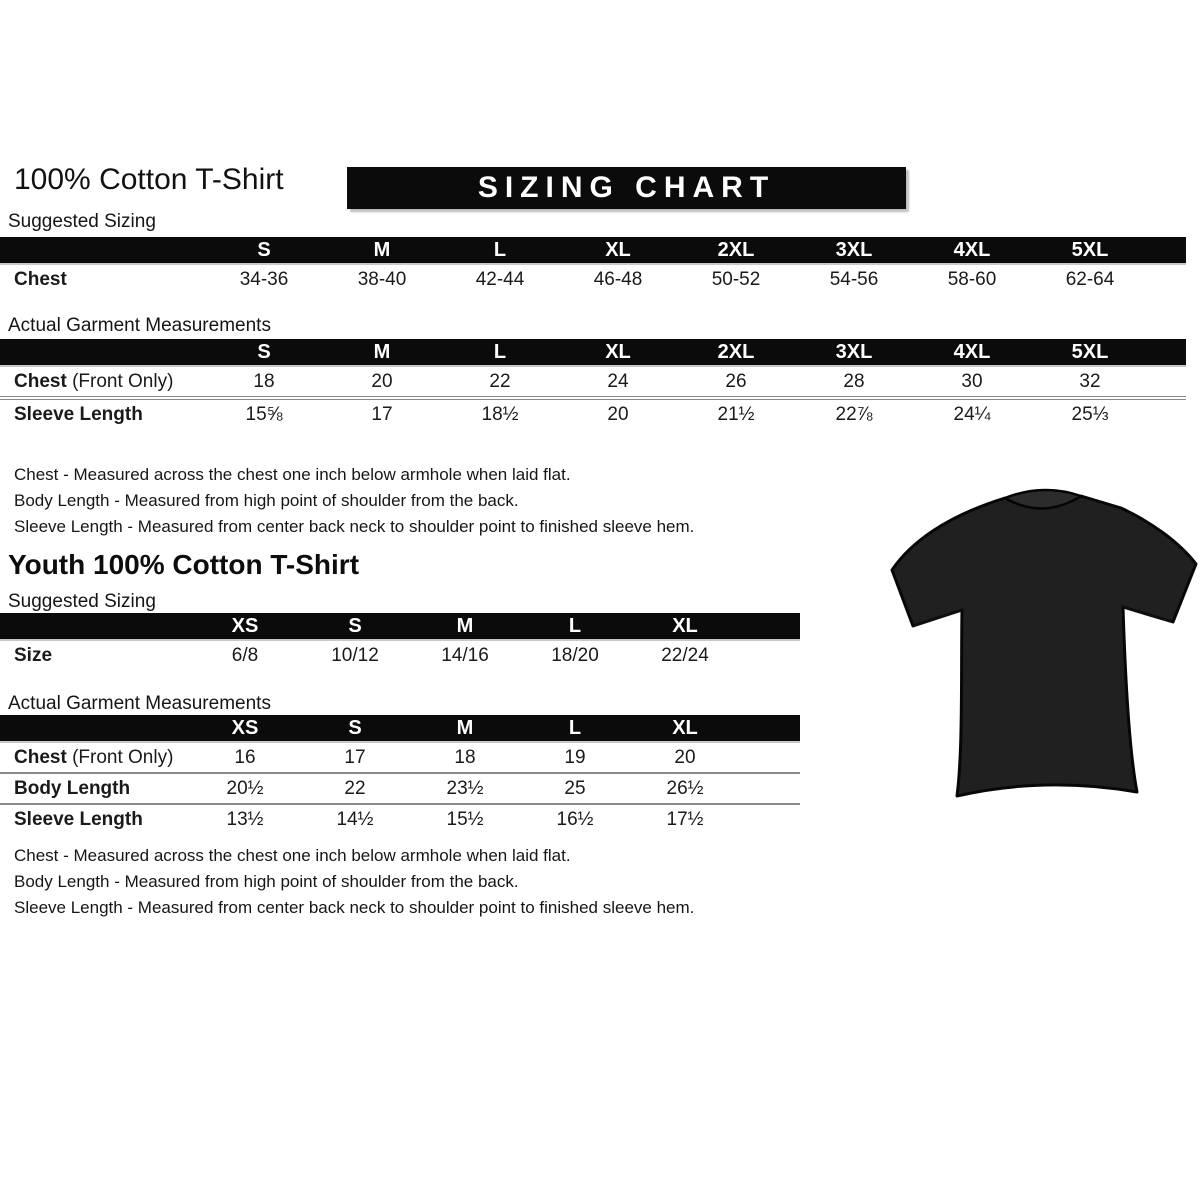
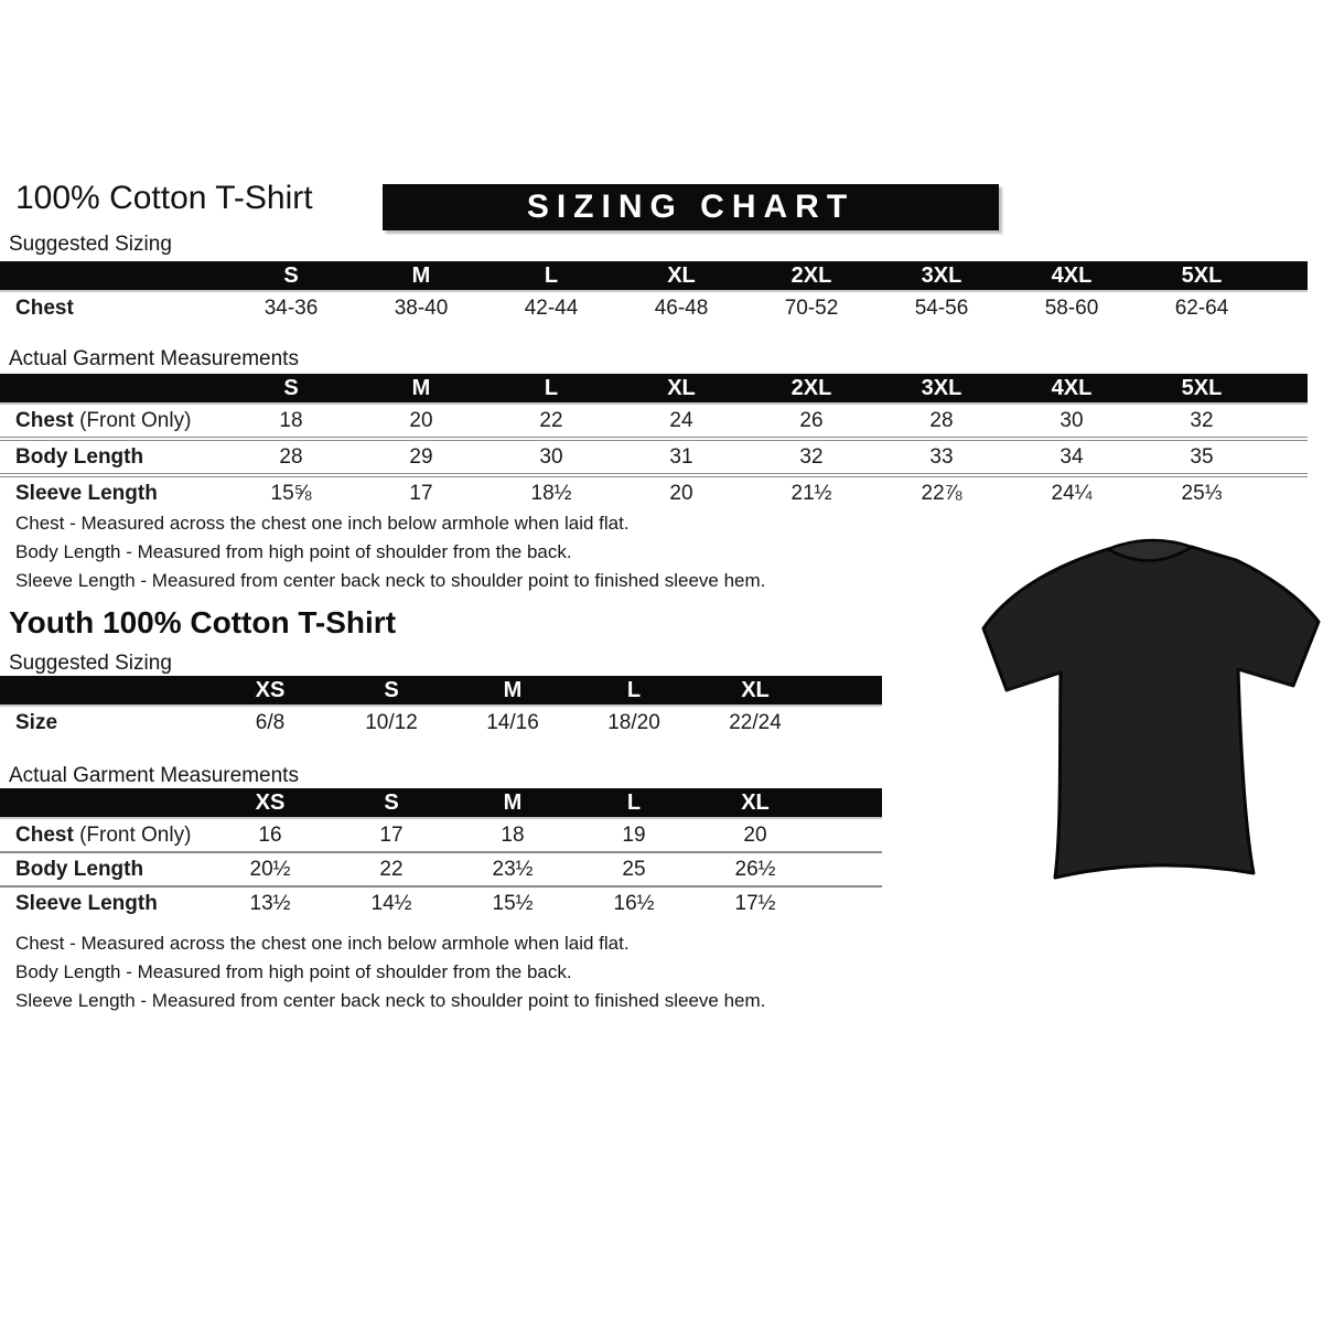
  100% Cotton T-Shirt
  SIZING CHART
  Suggested Sizing
  	S	M	L	XL	2XL	3XL	4XL	5XL
- Chest	34-36	38-40	42-44	46-48	50-52	54-56	58-60	62-64
+ Chest	34-36	38-40	42-44	46-48	70-52	54-56	58-60	62-64
  Actual Garment Measurements
  	S	M	L	XL	2XL	3XL	4XL	5XL
  Chest (Front Only)	18	20	22	24	26	28	30	32
+ Body Length	28	29	30	31	32	33	34	35
  Sleeve Length	15⅝	17	18½	20	21½	22⅞	24¼	25⅓
  Chest - Measured across the chest one inch below armhole when laid flat.
  Body Length - Measured from high point of shoulder from the back.
  Sleeve Length - Measured from center back neck to shoulder point to finished sleeve hem.
  Youth 100% Cotton T-Shirt
  Suggested Sizing
  	XS	S	M	L	XL
  Size	6/8	10/12	14/16	18/20	22/24
  Actual Garment Measurements
  	XS	S	M	L	XL
  Chest (Front Only)	16	17	18	19	20
  Body Length	20½	22	23½	25	26½
  Sleeve Length	13½	14½	15½	16½	17½
  Chest - Measured across the chest one inch below armhole when laid flat.
  Body Length - Measured from high point of shoulder from the back.
  Sleeve Length - Measured from center back neck to shoulder point to finished sleeve hem.
